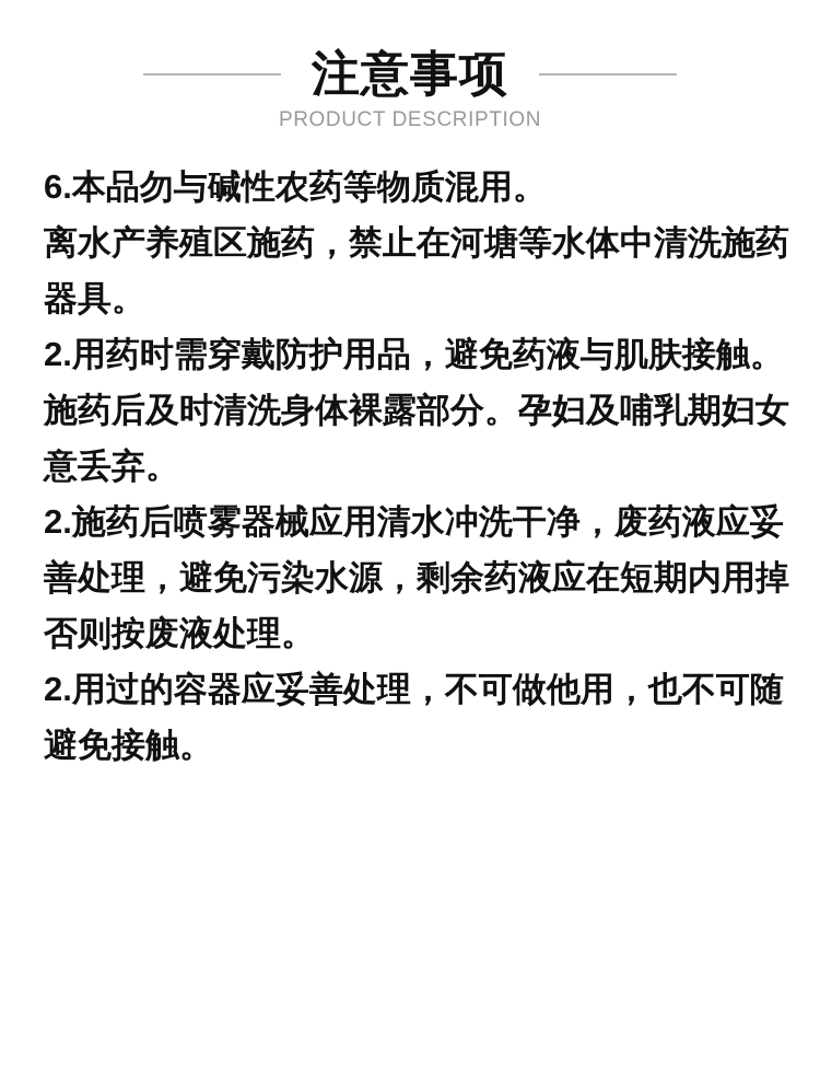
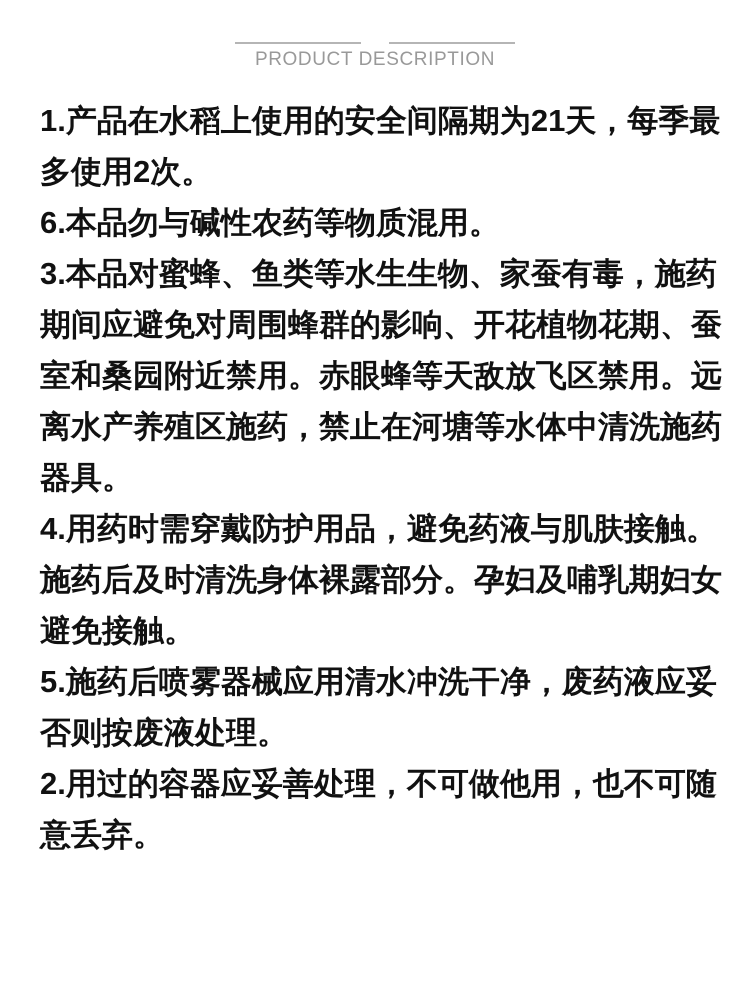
- 注意事项
  PRODUCT DESCRIPTION
+ 1.产品在水稻上使用的安全间隔期为21天，每季最
+ 多使用2次。
  6.本品勿与碱性农药等物质混用。
+ 3.本品对蜜蜂、鱼类等水生生物、家蚕有毒，施药
+ 期间应避免对周围蜂群的影响、开花植物花期、蚕
+ 室和桑园附近禁用。赤眼蜂等天敌放飞区禁用。远
  离水产养殖区施药，禁止在河塘等水体中清洗施药
  器具。
- 2.用药时需穿戴防护用品，避免药液与肌肤接触。
+ 4.用药时需穿戴防护用品，避免药液与肌肤接触。
  施药后及时清洗身体裸露部分。孕妇及哺乳期妇女
- 意丢弃。
+ 避免接触。
- 2.施药后喷雾器械应用清水冲洗干净，废药液应妥
+ 5.施药后喷雾器械应用清水冲洗干净，废药液应妥
- 善处理，避免污染水源，剩余药液应在短期内用掉
  否则按废液处理。
  2.用过的容器应妥善处理，不可做他用，也不可随
- 避免接触。
+ 意丢弃。
